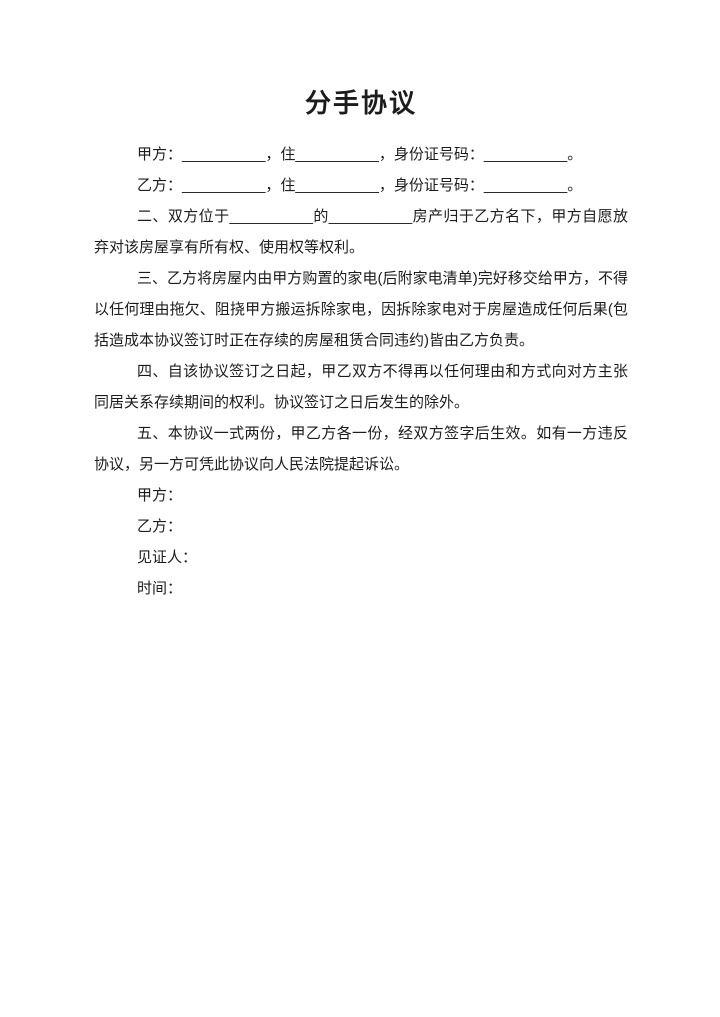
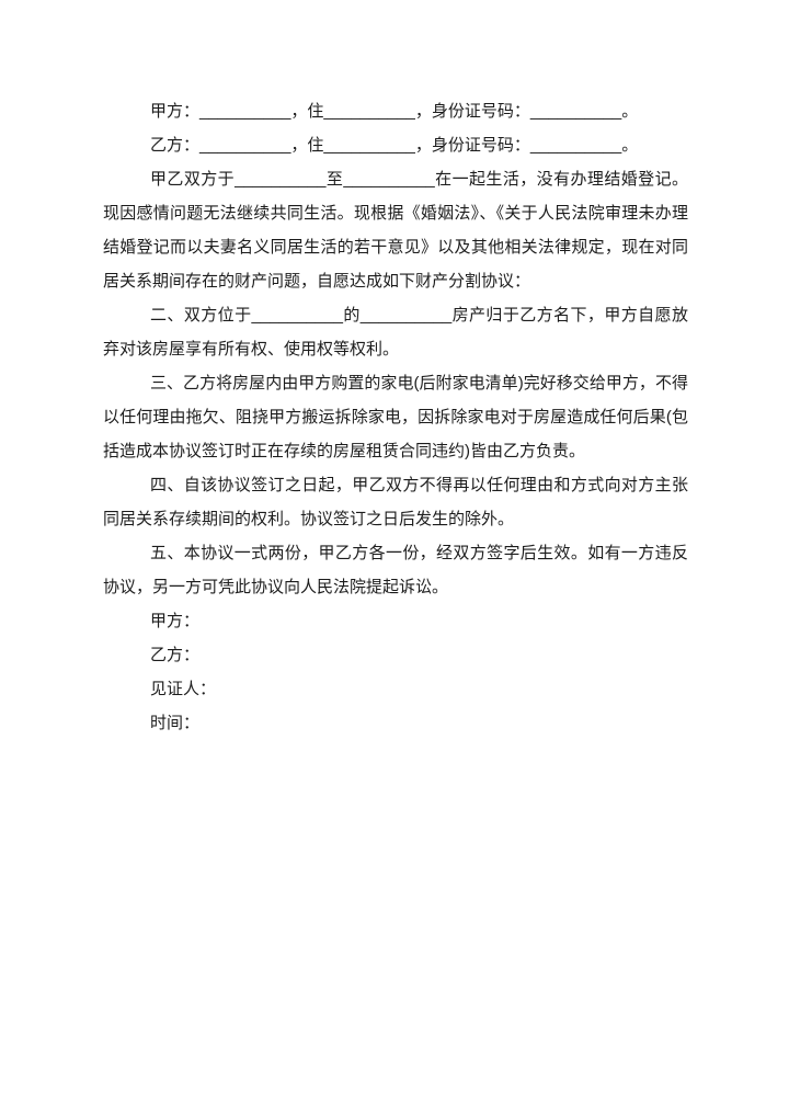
- 分手协议
  甲方：__________，住__________，身份证号码：__________。
  乙方：__________，住__________，身份证号码：__________。
+ 甲乙双方于__________至__________在一起生活，没有办理结婚登记。现因感情问题无法继续共同生活。现根据《婚姻法》、《关于人民法院审理未办理结婚登记而以夫妻名义同居生活的若干意见》以及其他相关法律规定，现在对同居关系期间存在的财产问题，自愿达成如下财产分割协议：
  二、双方位于__________的__________房产归于乙方名下，甲方自愿放弃对该房屋享有所有权、使用权等权利。
  三、乙方将房屋内由甲方购置的家电(后附家电清单)完好移交给甲方，不得以任何理由拖欠、阻挠甲方搬运拆除家电，因拆除家电对于房屋造成任何后果(包括造成本协议签订时正在存续的房屋租赁合同违约)皆由乙方负责。
  四、自该协议签订之日起，甲乙双方不得再以任何理由和方式向对方主张同居关系存续期间的权利。协议签订之日后发生的除外。
  五、本协议一式两份，甲乙方各一份，经双方签字后生效。如有一方违反协议，另一方可凭此协议向人民法院提起诉讼。
  甲方：
  乙方：
  见证人：
  时间：
